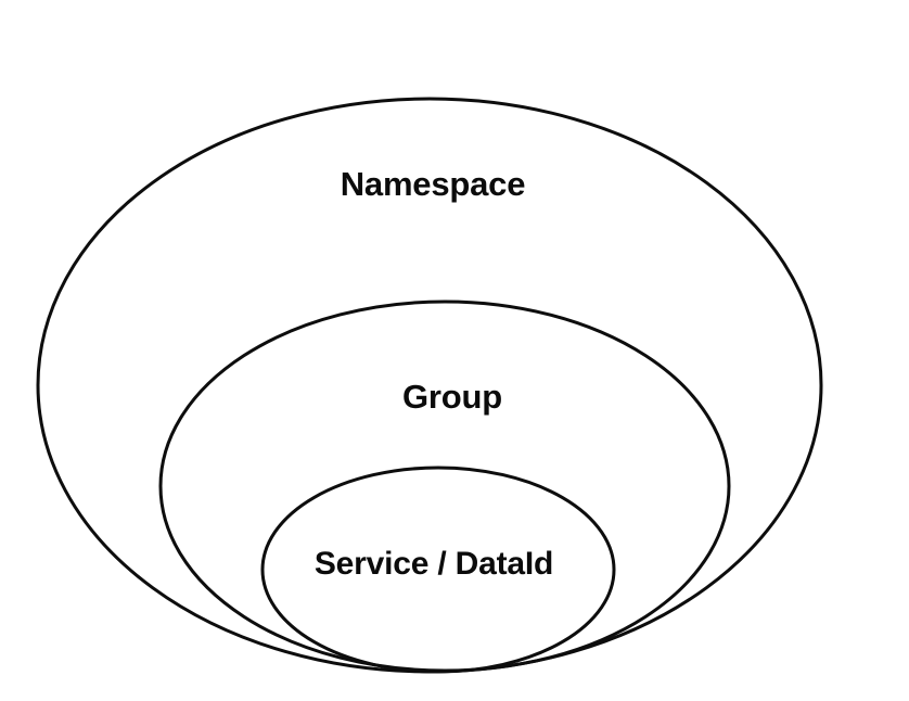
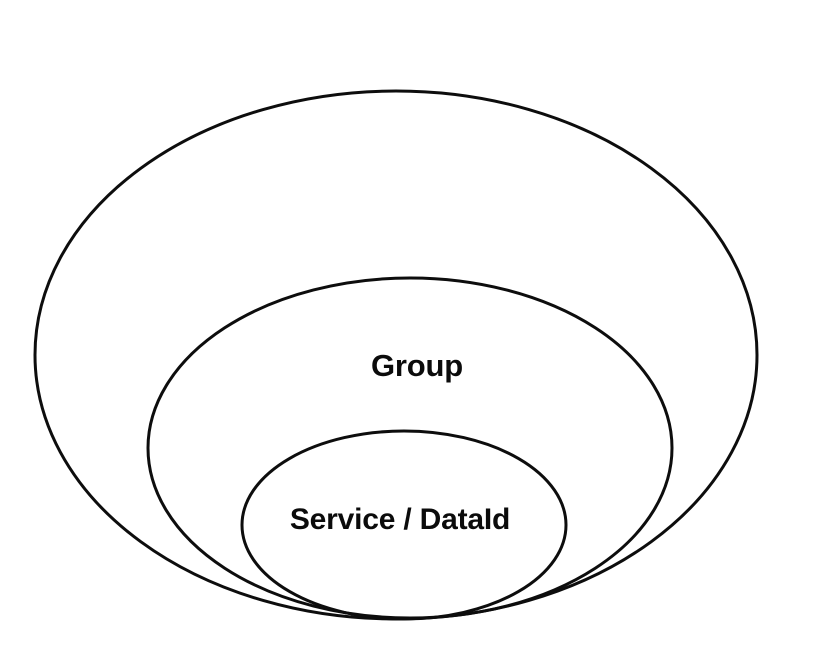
- Namespace
  Group
  Service / DataId
